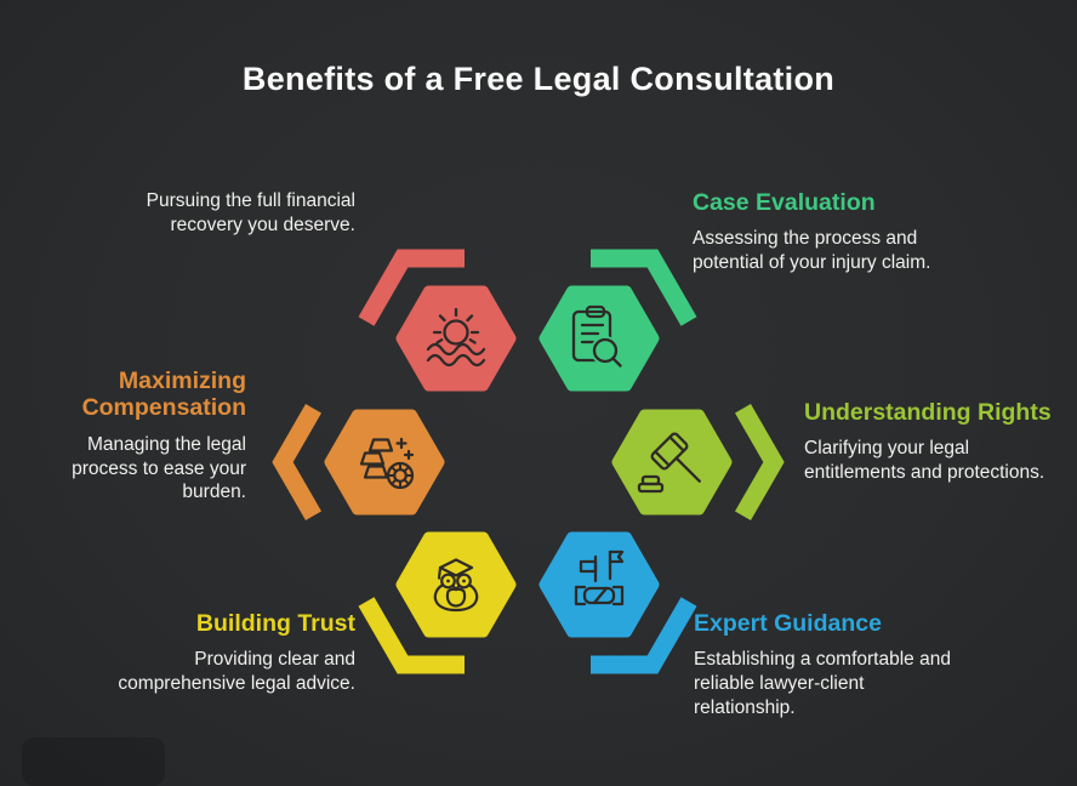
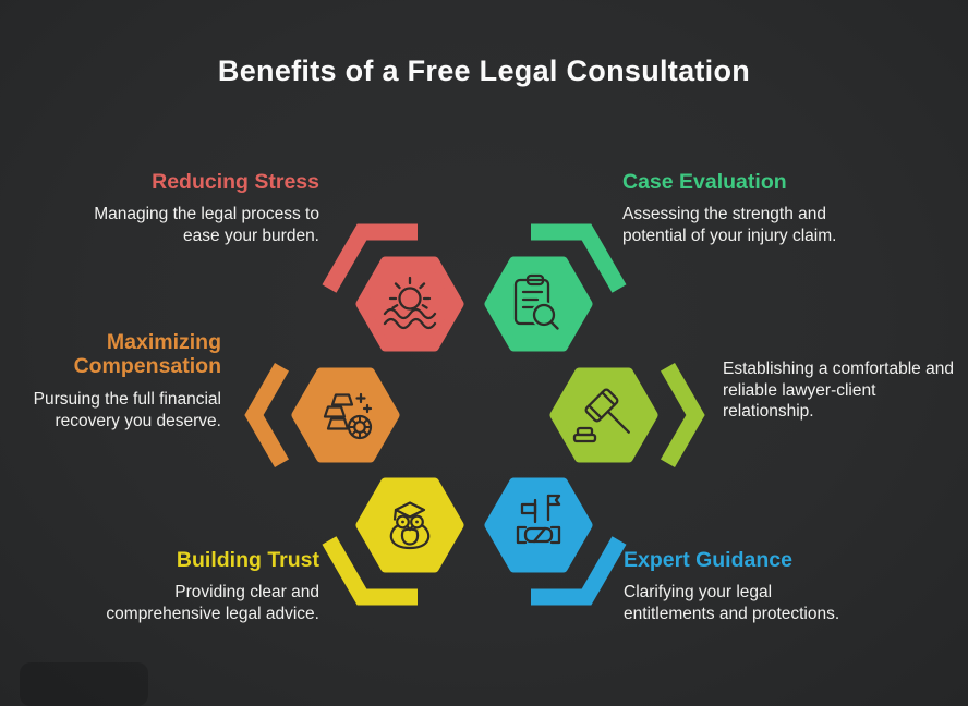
  Benefits of a Free Legal Consultation
+ Reducing Stress
- Pursuing the full financial recovery you deserve.
+ Managing the legal process to ease your burden.
  Case Evaluation
- Assessing the process and potential of your injury claim.
+ Assessing the strength and potential of your injury claim.
  Maximizing Compensation
- Managing the legal process to ease your burden.
+ Pursuing the full financial recovery you deserve.
- Understanding Rights
- Clarifying your legal entitlements and protections.
+ Establishing a comfortable and reliable lawyer-client relationship.
  Building Trust
  Providing clear and comprehensive legal advice.
  Expert Guidance
- Establishing a comfortable and reliable lawyer-client relationship.
+ Clarifying your legal entitlements and protections.
